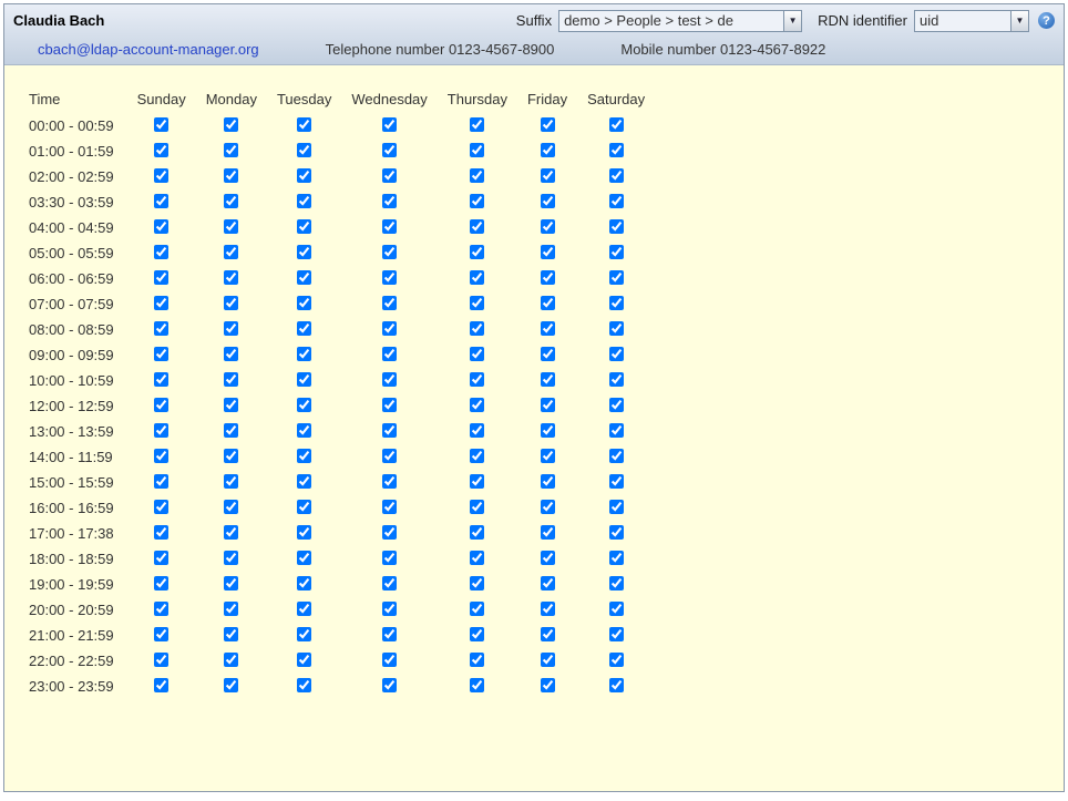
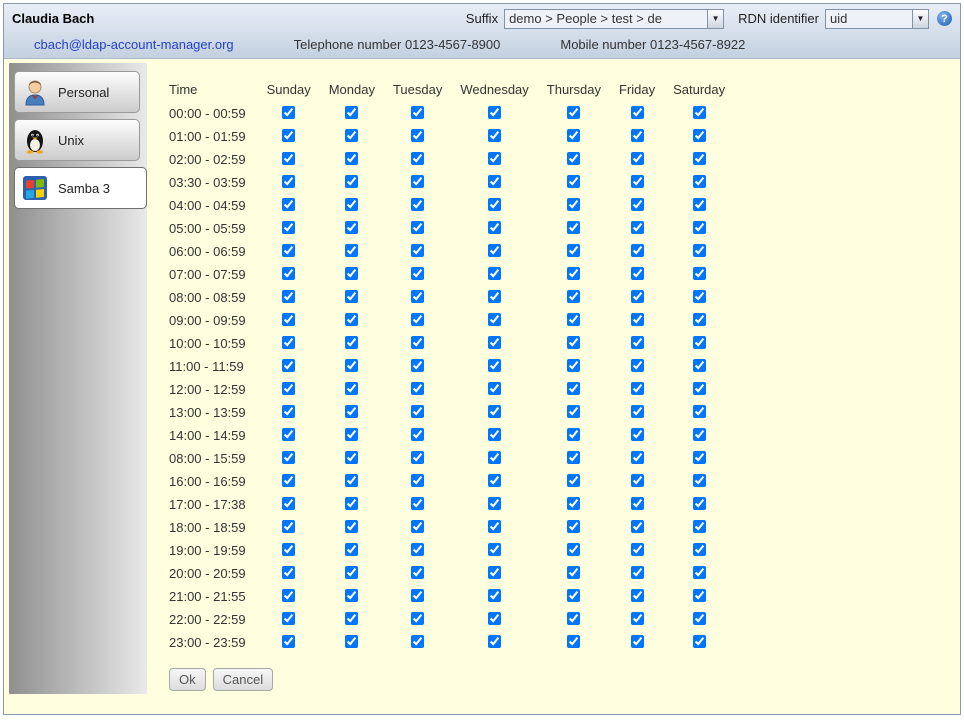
  Claudia Bach
  Suffix
  demo > People > test > de
  ▼
  RDN identifier
  uid
  ▼
  ?
  cbach@ldap-account-manager.org
  Telephone number 0123-4567-8900
  Mobile number 0123-4567-8922
+ Personal
+ Unix
+ Samba 3
  Time	Sunday	Monday	Tuesday	Wednesday	Thursday	Friday	Saturday
  00:00 - 00:59
  01:00 - 01:59
  02:00 - 02:59
  03:30 - 03:59
  04:00 - 04:59
  05:00 - 05:59
  06:00 - 06:59
  07:00 - 07:59
  08:00 - 08:59
  09:00 - 09:59
  10:00 - 10:59
+ 11:00 - 11:59
  12:00 - 12:59
  13:00 - 13:59
- 14:00 - 11:59
+ 14:00 - 14:59
- 15:00 - 15:59
+ 08:00 - 15:59
  16:00 - 16:59
  17:00 - 17:38
  18:00 - 18:59
  19:00 - 19:59
  20:00 - 20:59
- 21:00 - 21:59
+ 21:00 - 21:55
  22:00 - 22:59
  23:00 - 23:59
+ Ok
+ Cancel
